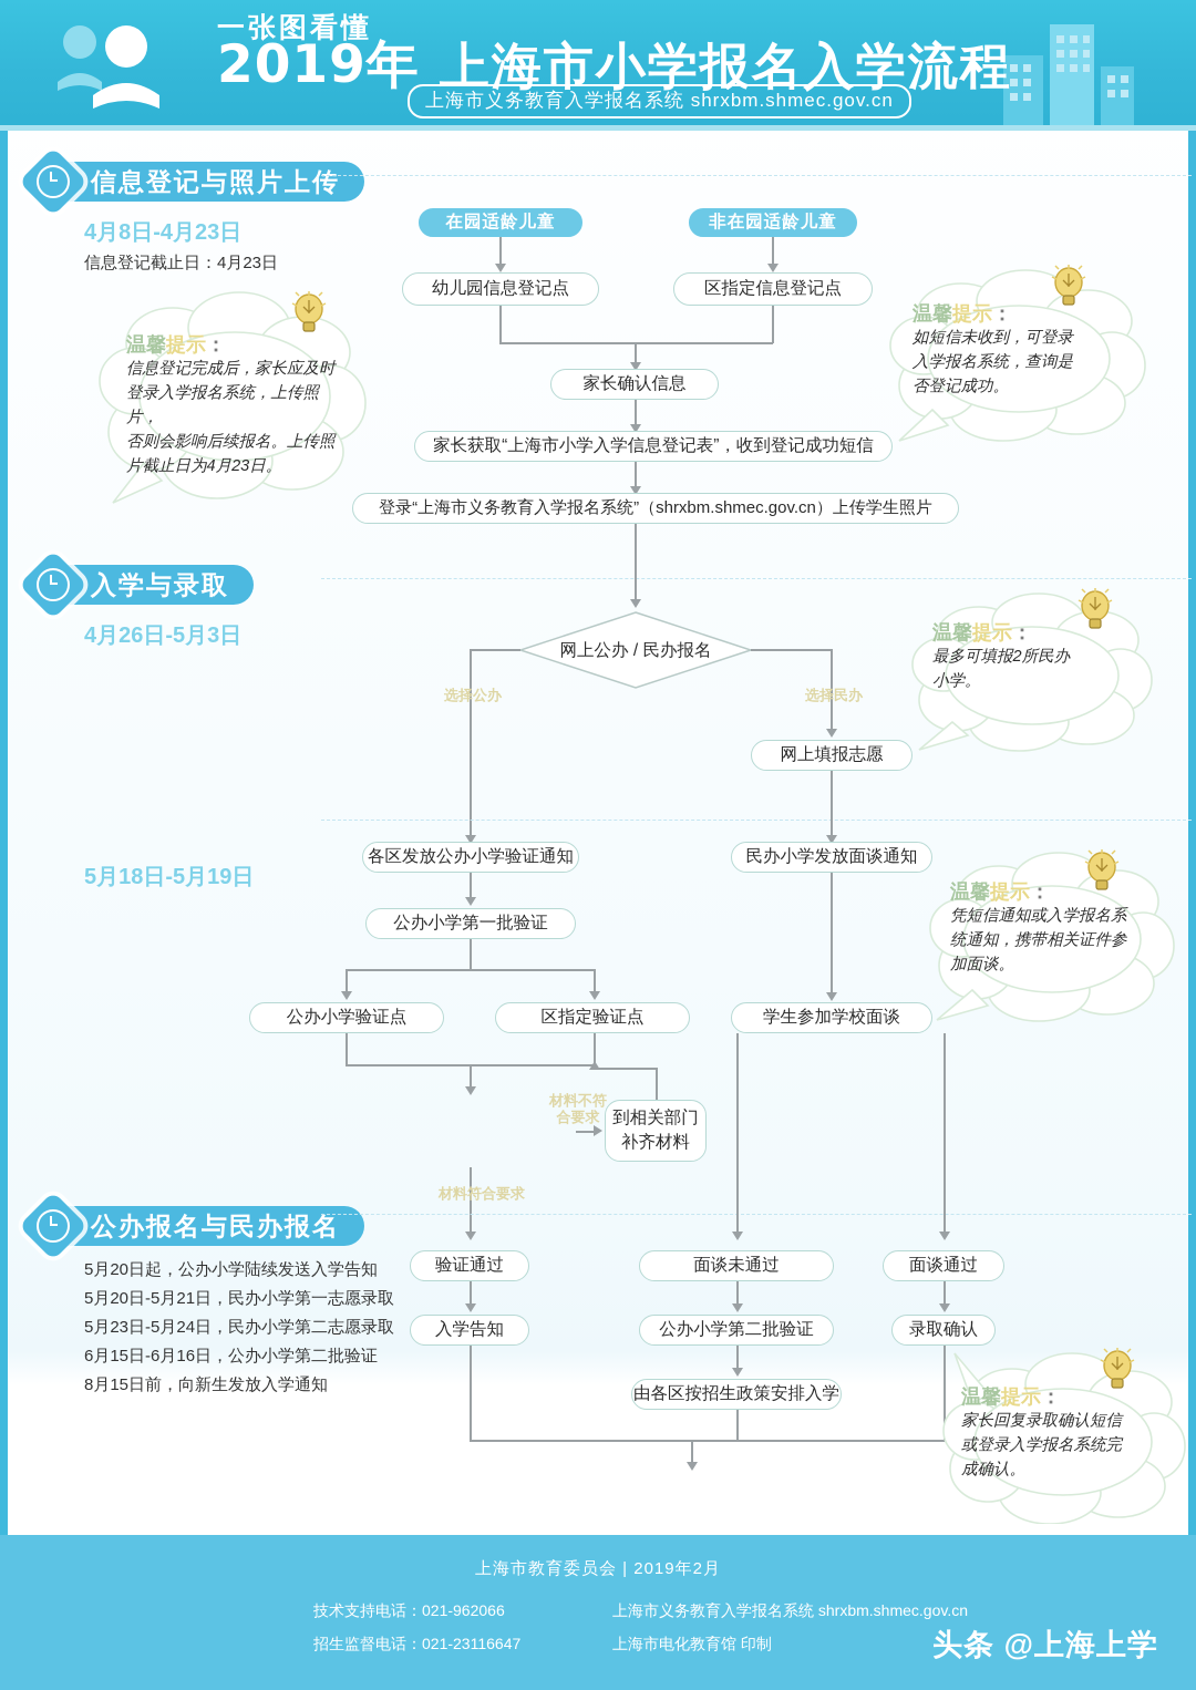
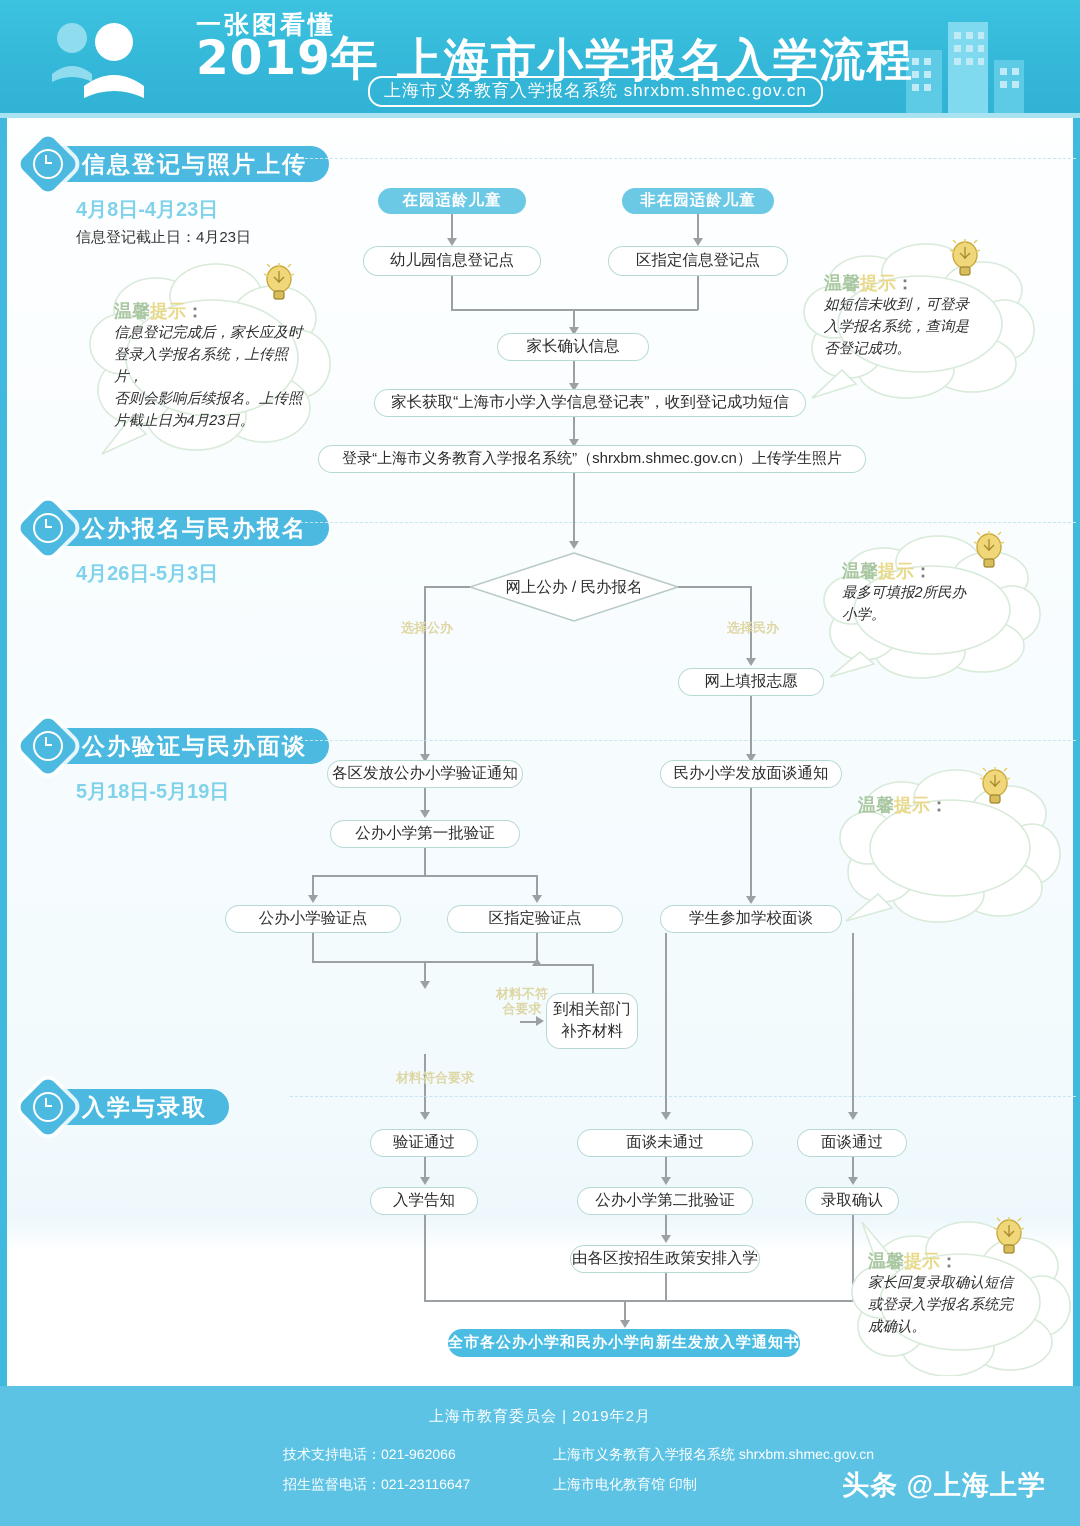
  一张图看懂
  2019年
  上海市小学报名入学流程
  上海市义务教育入学报名系统 shrxbm.shmec.gov.cn
  信息登记与照片上传
  4月8日-4月23日
  信息登记截止日：4月23日
  温馨提示：
  信息登记完成后，家长应及时
  登录入学报名系统，上传照片，
  否则会影响后续报名。上传照
  片截止日为4月23日。
  温馨提示：
  如短信未收到，可登录
  入学报名系统，查询是
  否登记成功。
  在园适龄儿童
  非在园适龄儿童
  幼儿园信息登记点
  区指定信息登记点
  家长确认信息
  家长获取“上海市小学入学信息登记表”，收到登记成功短信
  登录“上海市义务教育入学报名系统”（shrxbm.shmec.gov.cn）上传学生照片
- 入学与录取
+ 公办报名与民办报名
  4月26日-5月3日
  网上公办 / 民办报名
  选择公办
  选择民办
  网上填报志愿
  温馨提示：
  最多可填报2所民办
  小学。
+ 公办验证与民办面谈
  5月18日-5月19日
  各区发放公办小学验证通知
  民办小学发放面谈通知
  公办小学第一批验证
  公办小学验证点
  区指定验证点
  学生参加学校面谈
  材料不符
  合要求
  到相关部门 补齐材料
  材料符合要求
- 公办报名与民办报名
+ 入学与录取
- 5月20日起，公办小学陆续发送入学告知
- 5月20日-5月21日，民办小学第一志愿录取
- 5月23日-5月24日，民办小学第二志愿录取
- 6月15日-6月16日，公办小学第二批验证
- 8月15日前，向新生发放入学通知
  温馨提示：
- 凭短信通知或入学报名系
- 统通知，携带相关证件参
- 加面谈。
  验证通过
  面谈未通过
  面谈通过
  入学告知
  公办小学第二批验证
  录取确认
  由各区按招生政策安排入学
+ 全市各公办小学和民办小学向新生发放入学通知书
  温馨提示：
  家长回复录取确认短信
  或登录入学报名系统完
  成确认。
  上海市教育委员会 | 2019年2月
  技术支持电话：021-962066
  招生监督电话：021-23116647
  上海市义务教育入学报名系统 shrxbm.shmec.gov.cn
  上海市电化教育馆 印制
  头条 @上海上学
